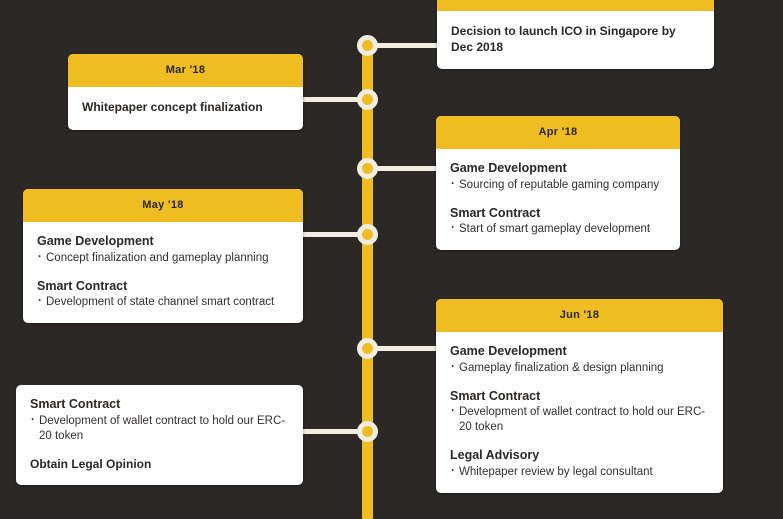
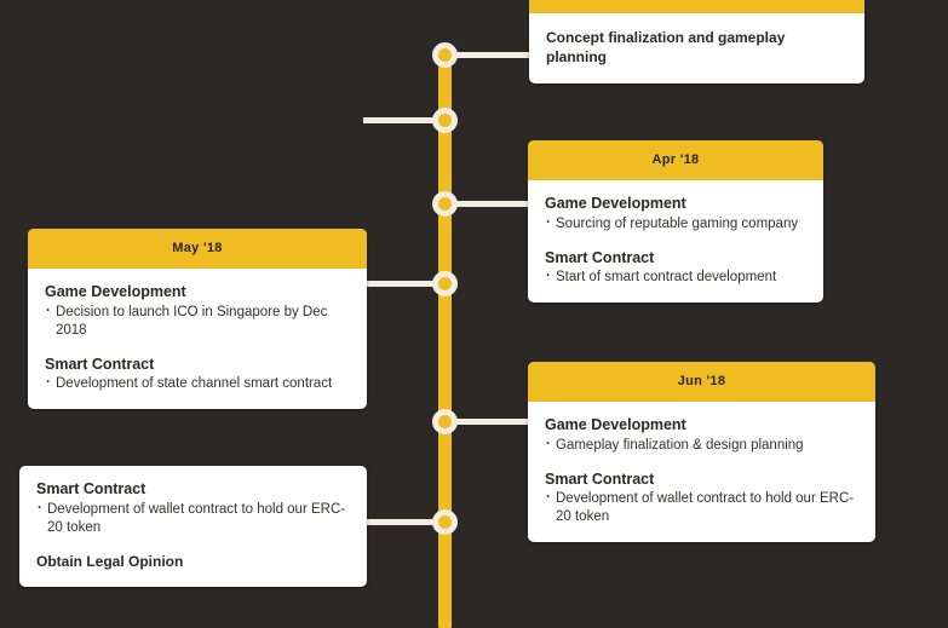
- Decision to launch ICO in Singapore by Dec 2018
+ Concept finalization and gameplay planning
- Mar '18
- Whitepaper concept finalization
  Apr '18
  Game Development
  Sourcing of reputable gaming company
  Smart Contract
- Start of smart gameplay development
+ Start of smart contract development
  May '18
  Game Development
- Concept finalization and gameplay planning
+ Decision to launch ICO in Singapore by Dec 2018
  Smart Contract
  Development of state channel smart contract
  Jun '18
  Game Development
  Gameplay finalization & design planning
  Smart Contract
  Development of wallet contract to hold our ERC-20 token
- Legal Advisory
- Whitepaper review by legal consultant
  Smart Contract
  Development of wallet contract to hold our ERC-20 token
  Obtain Legal Opinion
